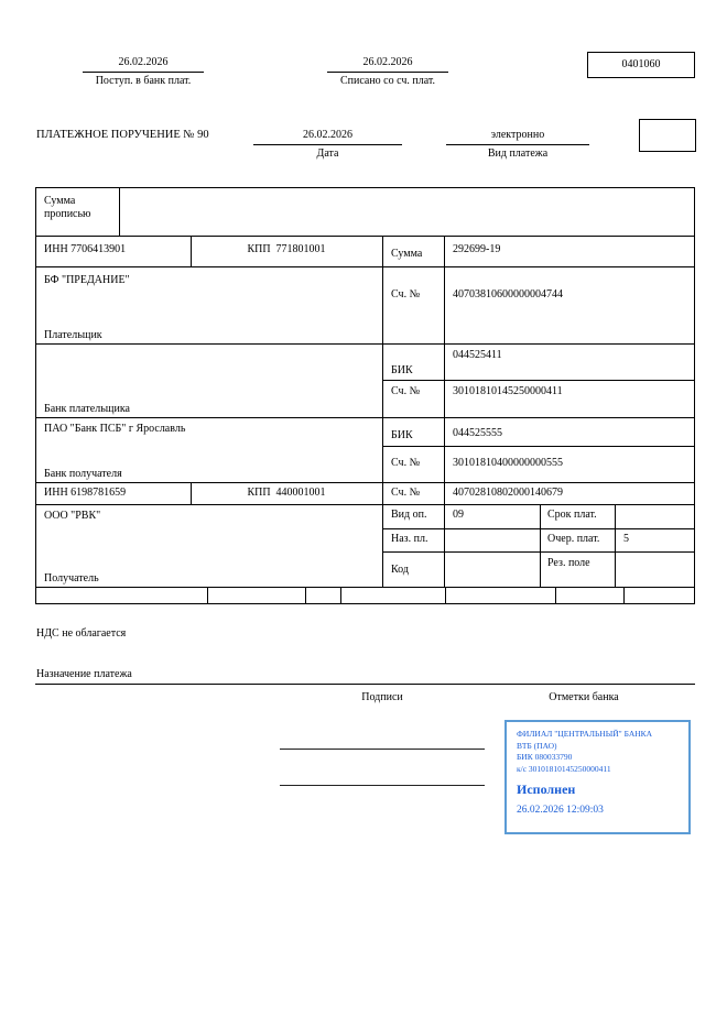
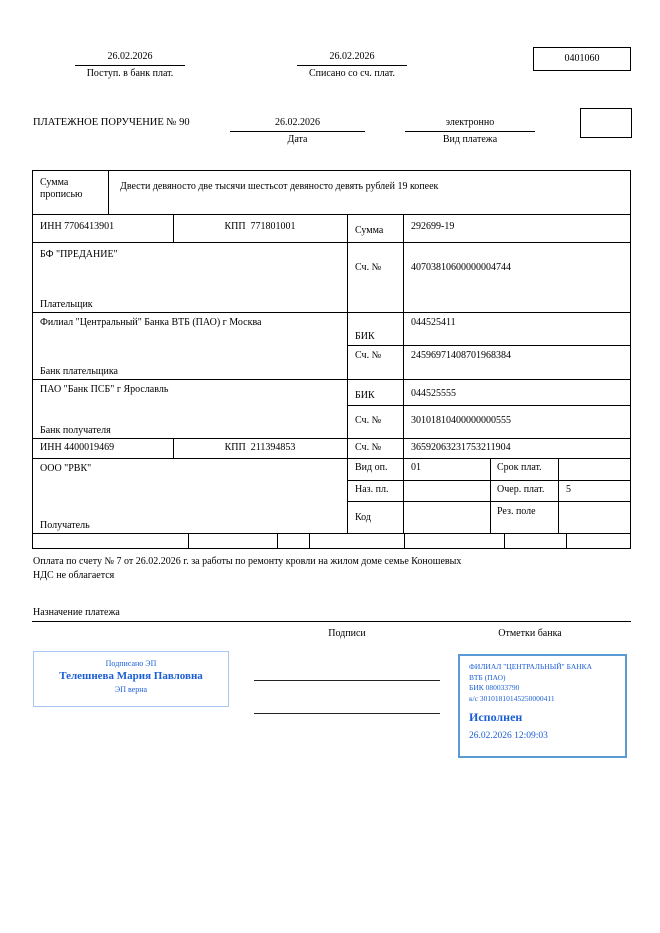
  26.02.2026
  Поступ. в банк плат.
  26.02.2026
  Списано со сч. плат.
  0401060
  ПЛАТЕЖНОЕ ПОРУЧЕНИЕ № 90
  26.02.2026
  Дата
  электронно
  Вид платежа
  Сумма прописью
+ Двести девяносто две тысячи шестьсот девяносто девять рублей 19 копеек
  ИНН 7706413901
  КПП 771801001
  Сумма
  292699-19
  БФ "ПРЕДАНИЕ"
  Плательщик
  Сч. №
  40703810600000004744
+ Филиал "Центральный" Банка ВТБ (ПАО) г Москва
  Банк плательщика
  БИК
  044525411
  Сч. №
- 30101810145250000411
+ 24596971408701968384
  ПАО "Банк ПСБ" г Ярославль
  Банк получателя
  БИК
  044525555
  Сч. №
  30101810400000000555
- ИНН 6198781659
+ ИНН 4400019469
- КПП 440001001
+ КПП 211394853
  Сч. №
- 40702810802000140679
+ 36592063231753211904
  ООО "РВК"
  Получатель
  Вид оп.
- 09
+ 01
  Срок плат.
  Наз. пл.
  Очер. плат.
  5
  Код
  Рез. поле
+ Оплата по счету № 7 от 26.02.2026 г. за работы по ремонту кровли на жилом доме семье Коношевых
  НДС не облагается
  Назначение платежа
  Подписи
  Отметки банка
+ Подписано ЭП
+ Телешнева Мария Павловна
+ ЭП верна
  ФИЛИАЛ "ЦЕНТРАЛЬНЫЙ" БАНКА
  ВТБ (ПАО)
  БИК 080033790
  к/с 30101810145250000411
  Исполнен
  26.02.2026 12:09:03
